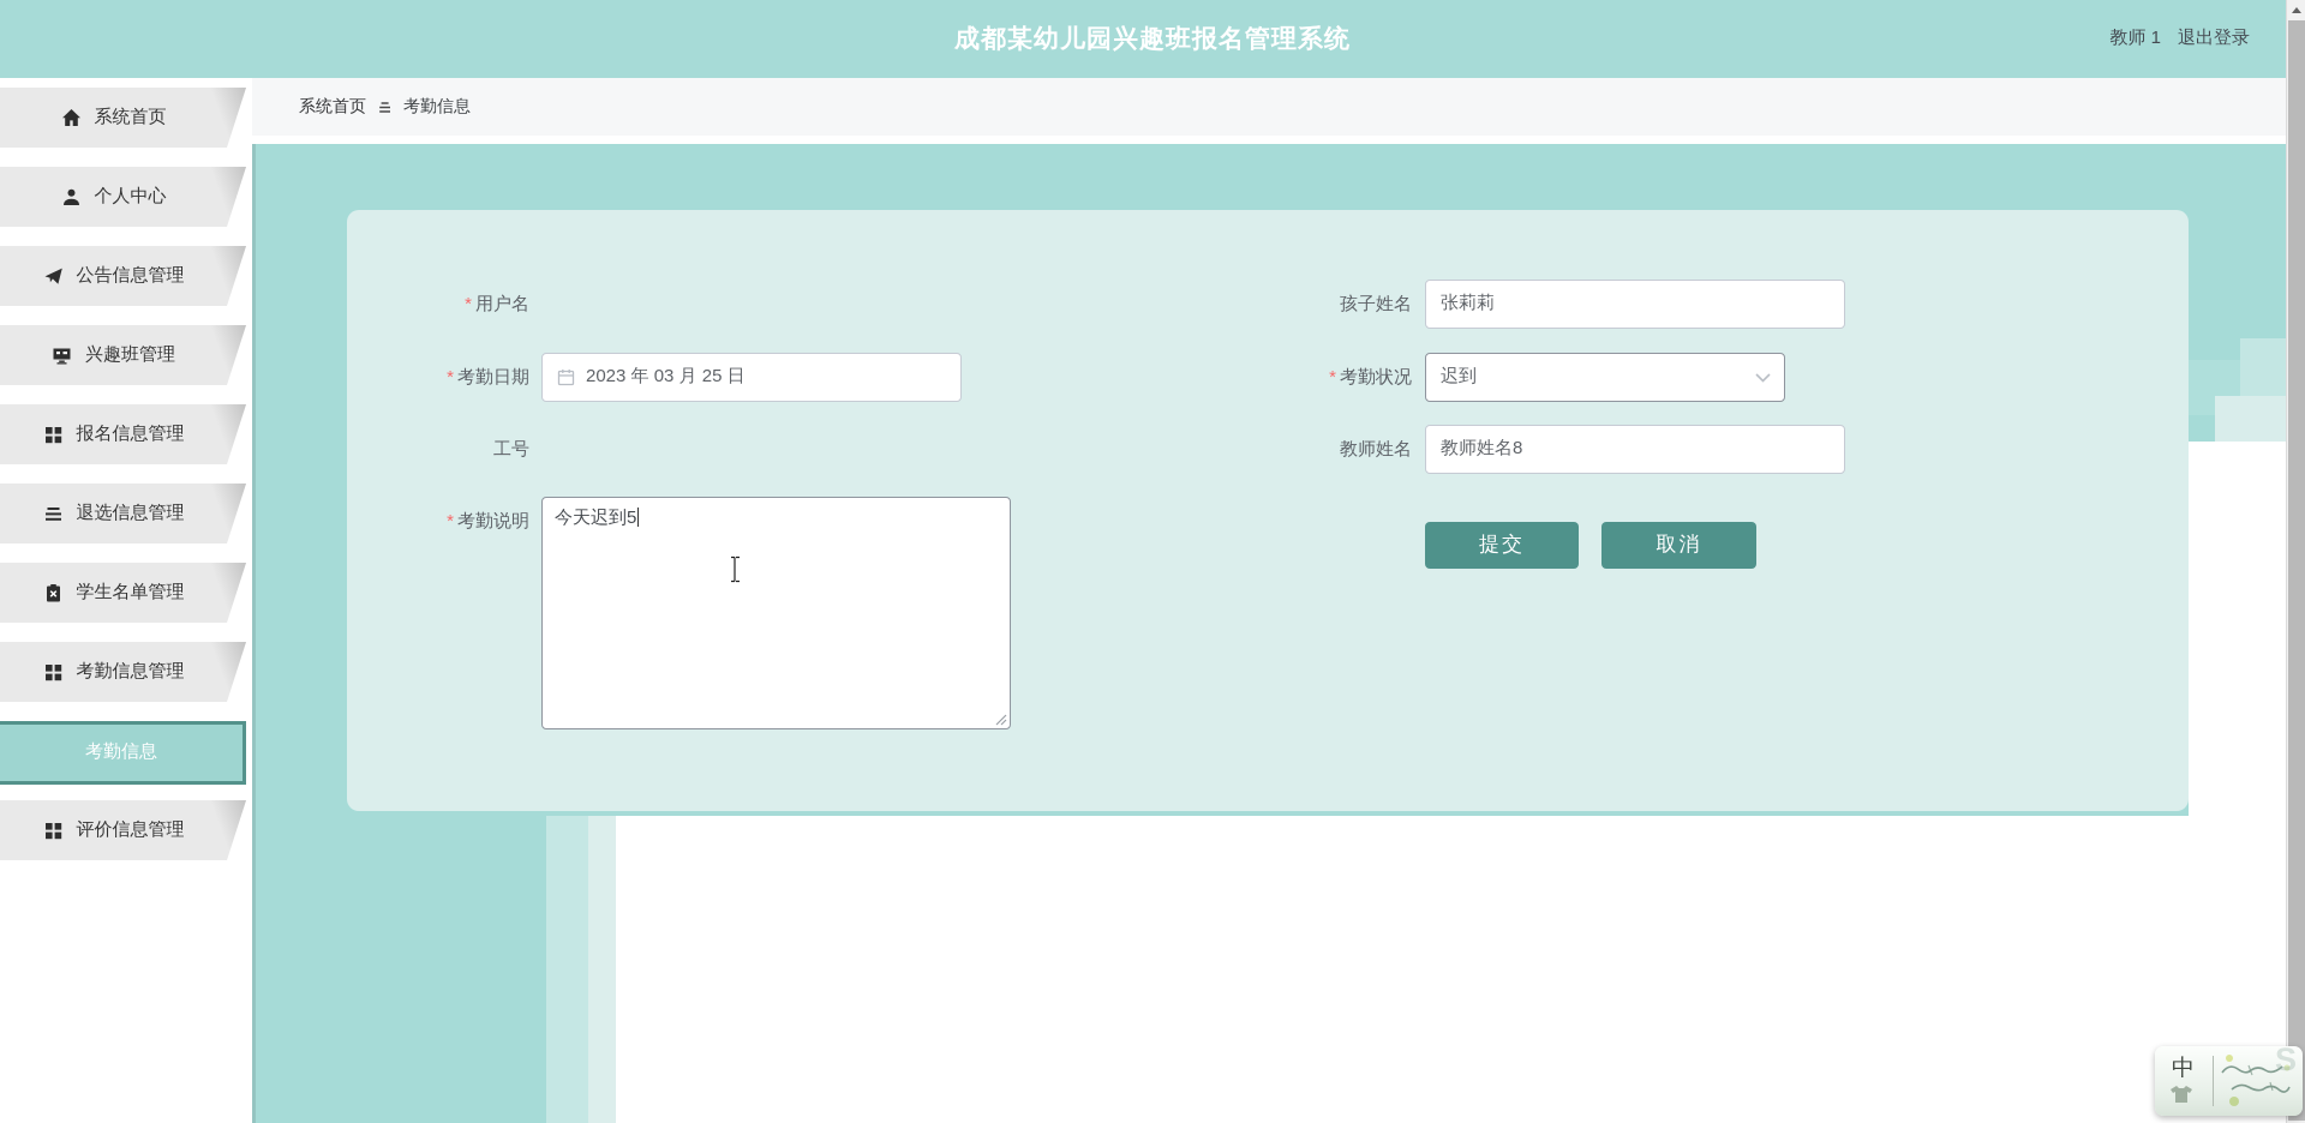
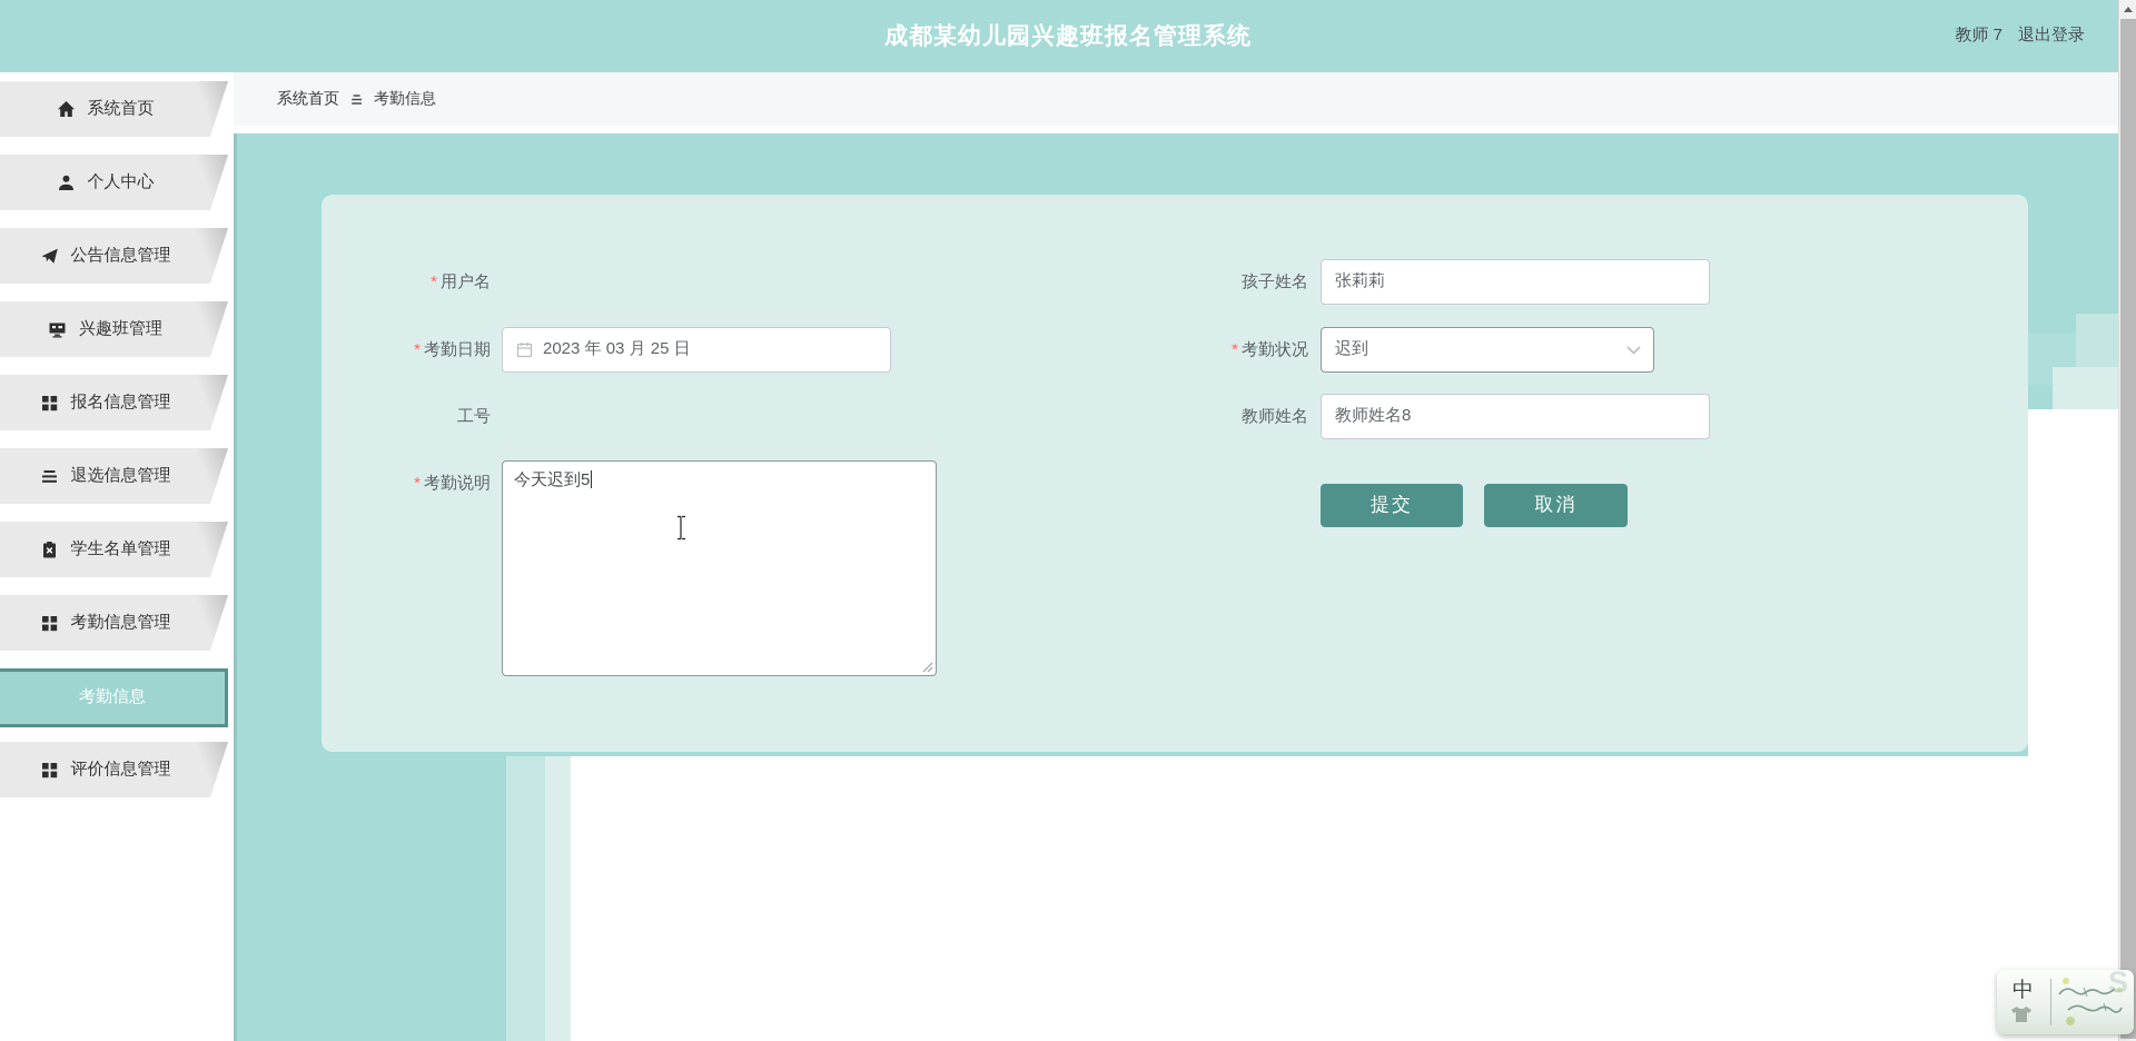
  成都某幼儿园兴趣班报名管理系统
- 教师 1
+ 教师 7
  退出登录
  系统首页
  个人中心
  公告信息管理
  兴趣班管理
  报名信息管理
  退选信息管理
  学生名单管理
  考勤信息管理
  考勤信息
  评价信息管理
  系统首页
  考勤信息
  * 用户名
  孩子姓名
  张莉莉
  * 考勤日期
  2023 年 03 月 25 日
  * 考勤状况
  迟到
  工号
  教师姓名
  教师姓名8
  * 考勤说明
  今天迟到5
  提交
  取消
  中
  S
